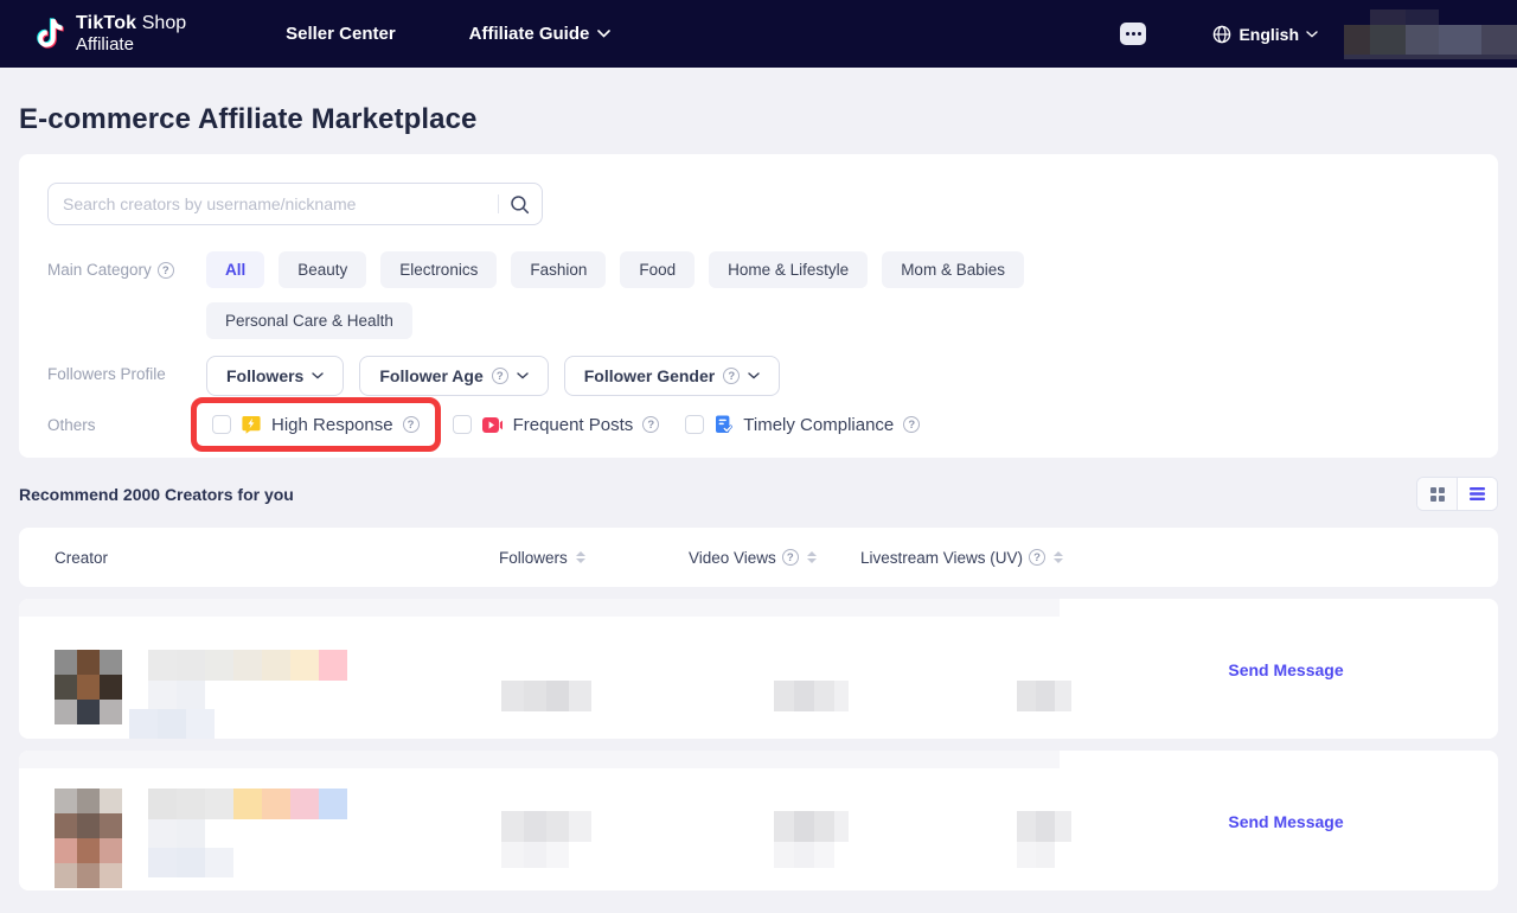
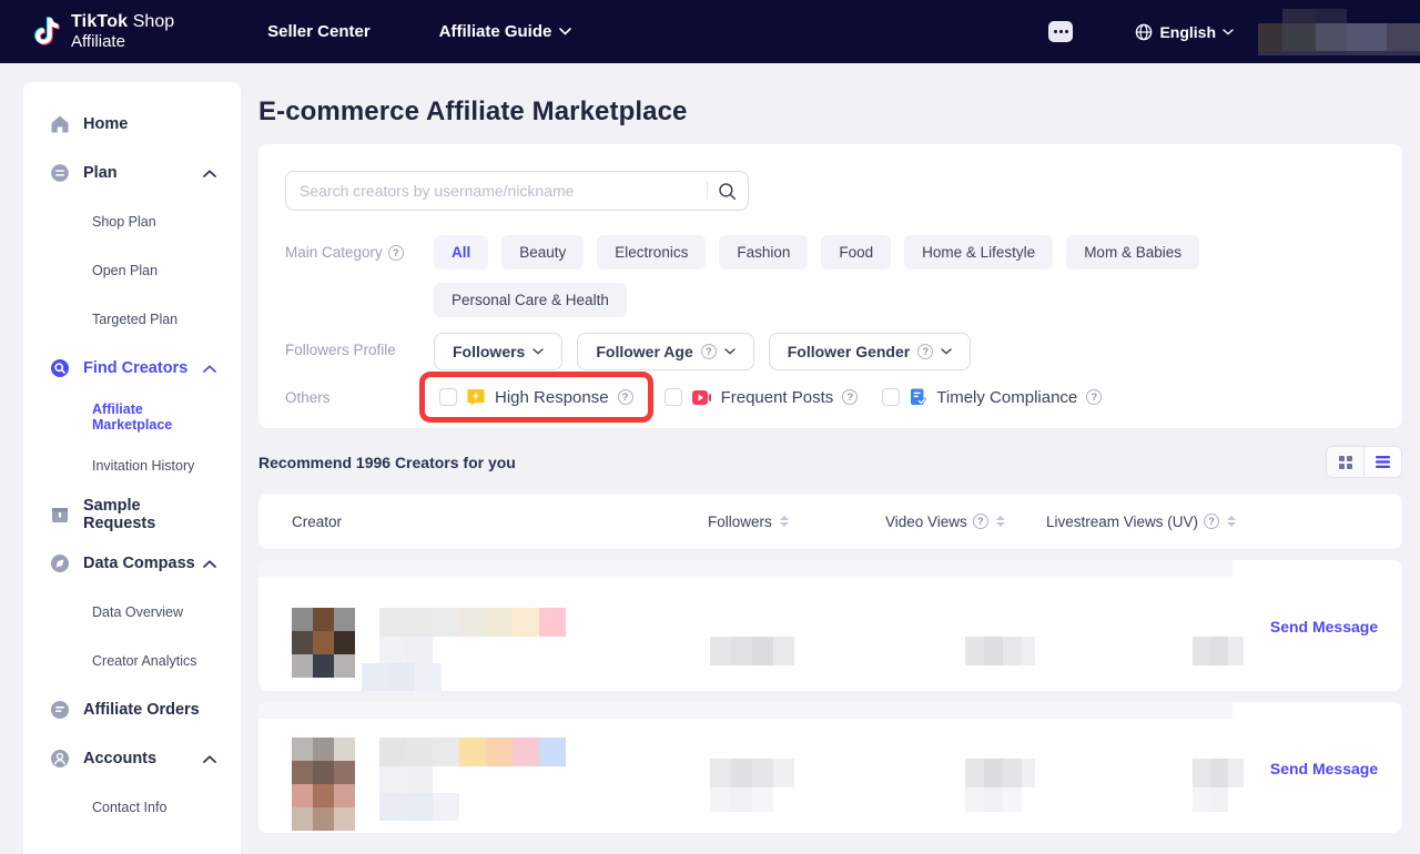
  TikTok Shop
  Affiliate
  Seller Center
  Affiliate Guide
  English
+ Home
+ Plan
+ Shop Plan
+ Open Plan
+ Targeted Plan
+ Find Creators
+ Affiliate Marketplace
+ Invitation History
+ Sample Requests
+ Data Compass
+ Data Overview
+ Creator Analytics
+ Affiliate Orders
+ Accounts
+ Contact Info
  E-commerce Affiliate Marketplace
  Search creators by username/nickname
  Main Category
  ?
  All
  Beauty
  Electronics
  Fashion
  Food
  Home & Lifestyle
  Mom & Babies
  Personal Care & Health
  Followers Profile
  Followers
  Follower Age
  ?
  Follower Gender
  ?
  Others
  High Response
  ?
  Frequent Posts
  ?
  Timely Compliance
  ?
- Recommend 2000 Creators for you
+ Recommend 1996 Creators for you
  Creator
  Followers
  Video Views
  ?
  Livestream Views (UV)
  ?
  Send Message
  Send Message
